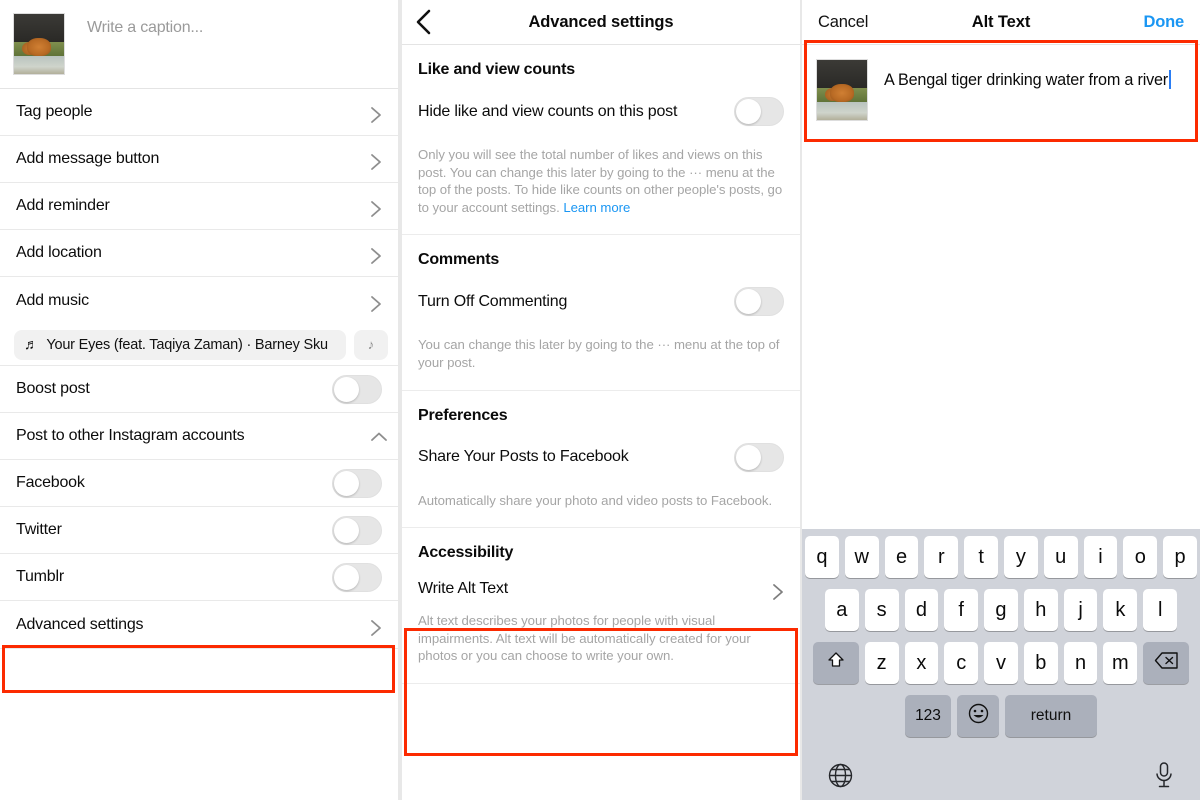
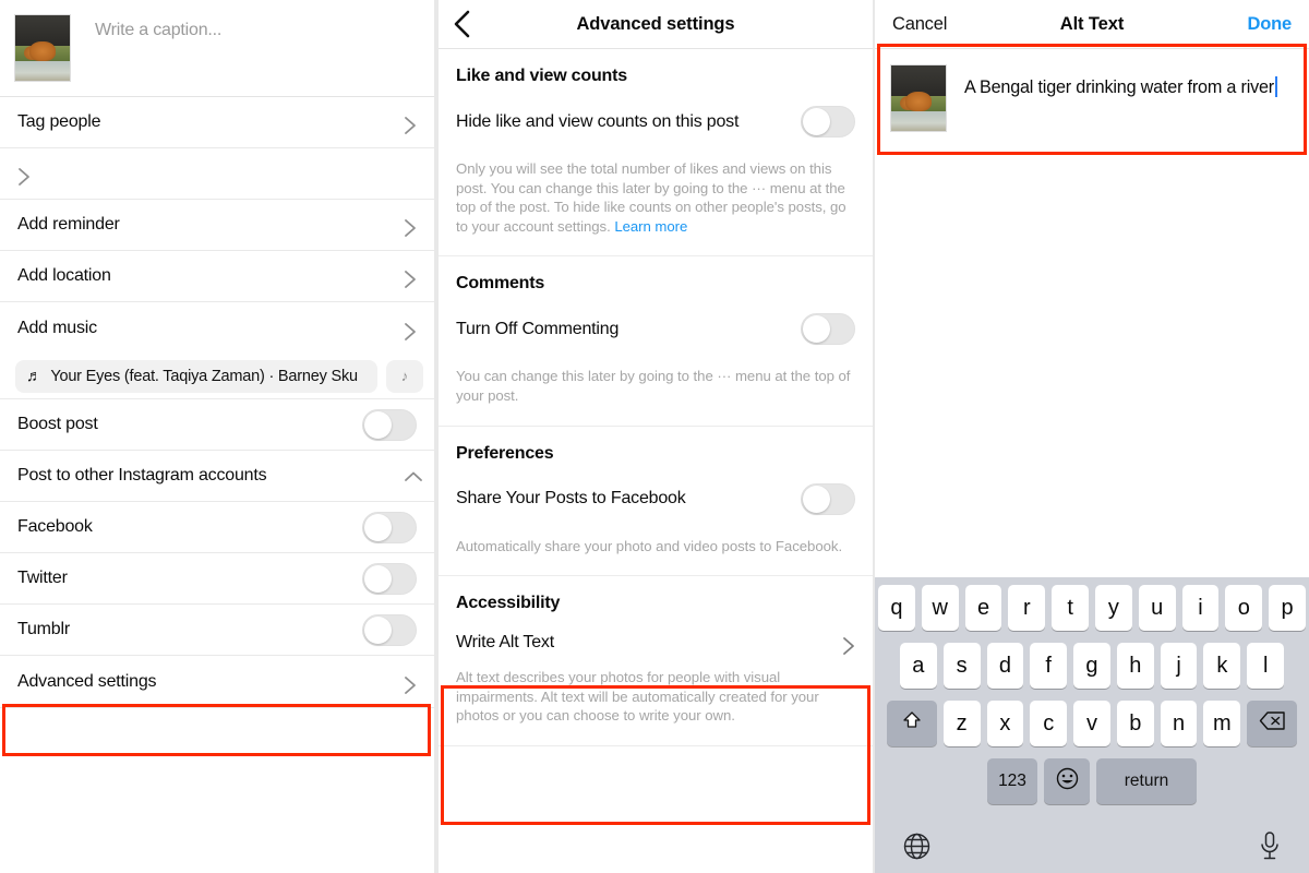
  Write a caption...
  Tag people
- Add message button
  Add reminder
  Add location
  Add music
  ♬
  Your Eyes (feat. Taqiya Zaman) · Barney Sku
  ♪
  Boost post
  Post to other Instagram accounts
  Facebook
  Twitter
  Tumblr
  Advanced settings
  Advanced settings
  Like and view counts
  Hide like and view counts on this post
- Only you will see the total number of likes and views on this post. You can change this later by going to the ··· menu at the top of the posts. To hide like counts on other people's posts, go to your account settings. Learn more
+ Only you will see the total number of likes and views on this post. You can change this later by going to the ··· menu at the top of the post. To hide like counts on other people's posts, go to your account settings. Learn more
  Comments
  Turn Off Commenting
  You can change this later by going to the ··· menu at the top of your post.
  Preferences
  Share Your Posts to Facebook
  Automatically share your photo and video posts to Facebook.
  Accessibility
  Write Alt Text
  Alt text describes your photos for people with visual impairments. Alt text will be automatically created for your photos or you can choose to write your own.
  Cancel
  Alt Text
  Done
  A Bengal tiger drinking water from a river
  q
  w
  e
  r
  t
  y
  u
  i
  o
  p
  a
  s
  d
  f
  g
  h
  j
  k
  l
  z
  x
  c
  v
  b
  n
  m
  123
  return
